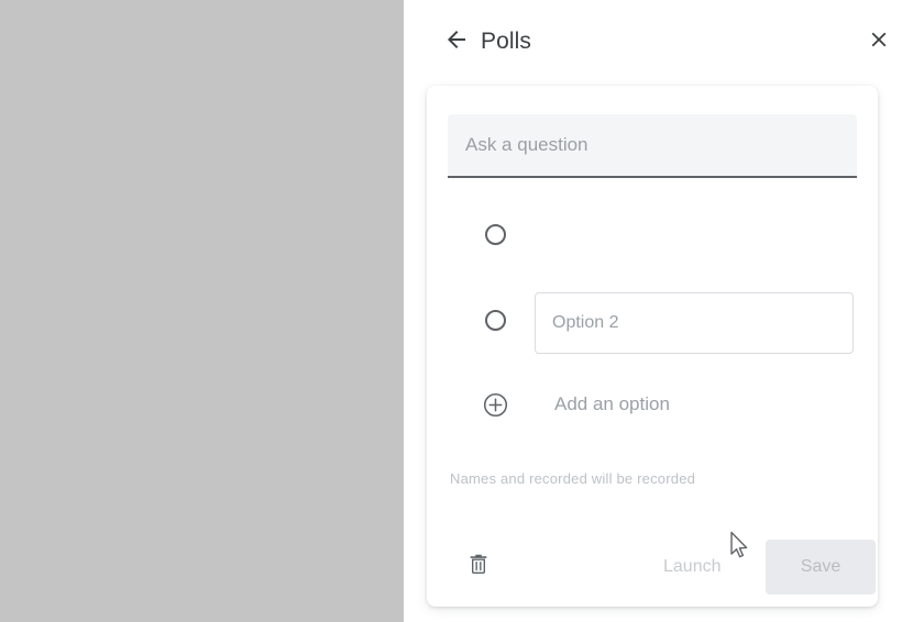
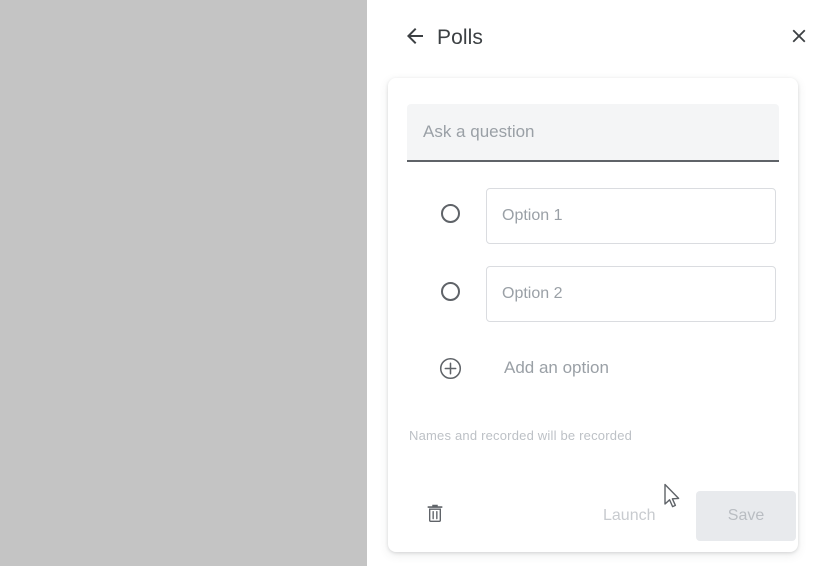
  Polls
  Ask a question
+ Option 1
  Option 2
  Add an option
  Names and recorded will be recorded
  Launch
  Save
